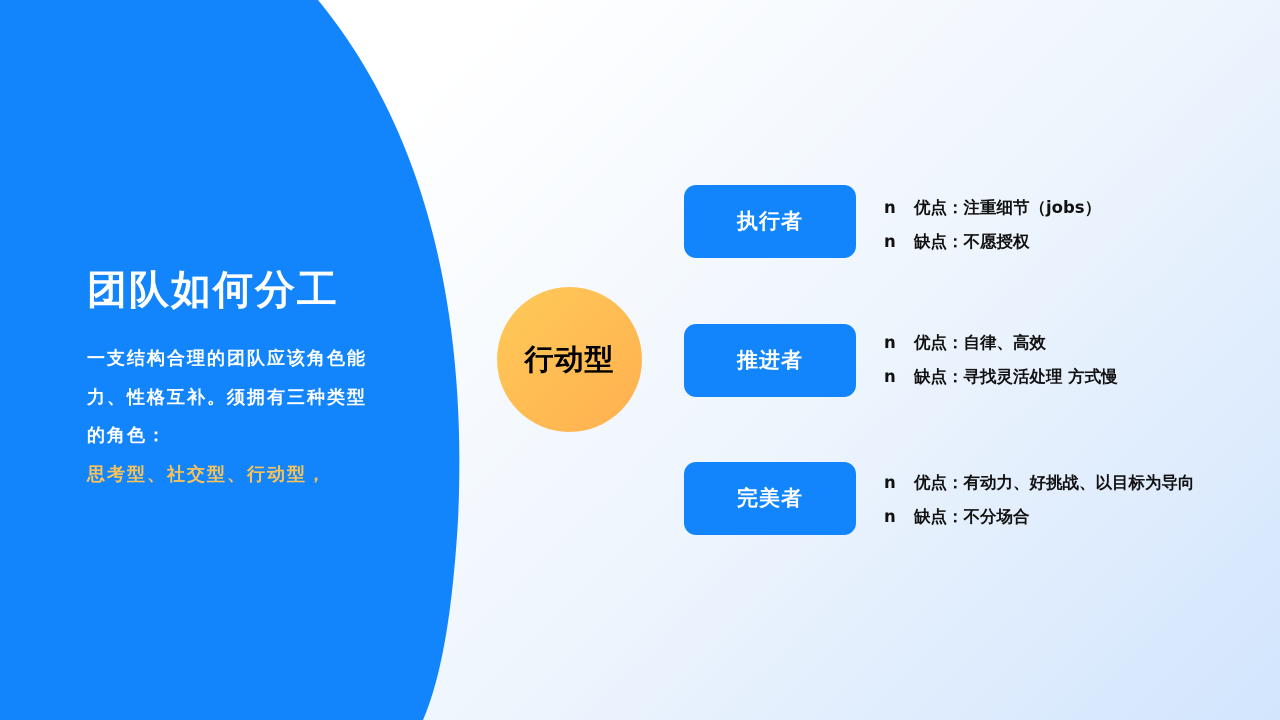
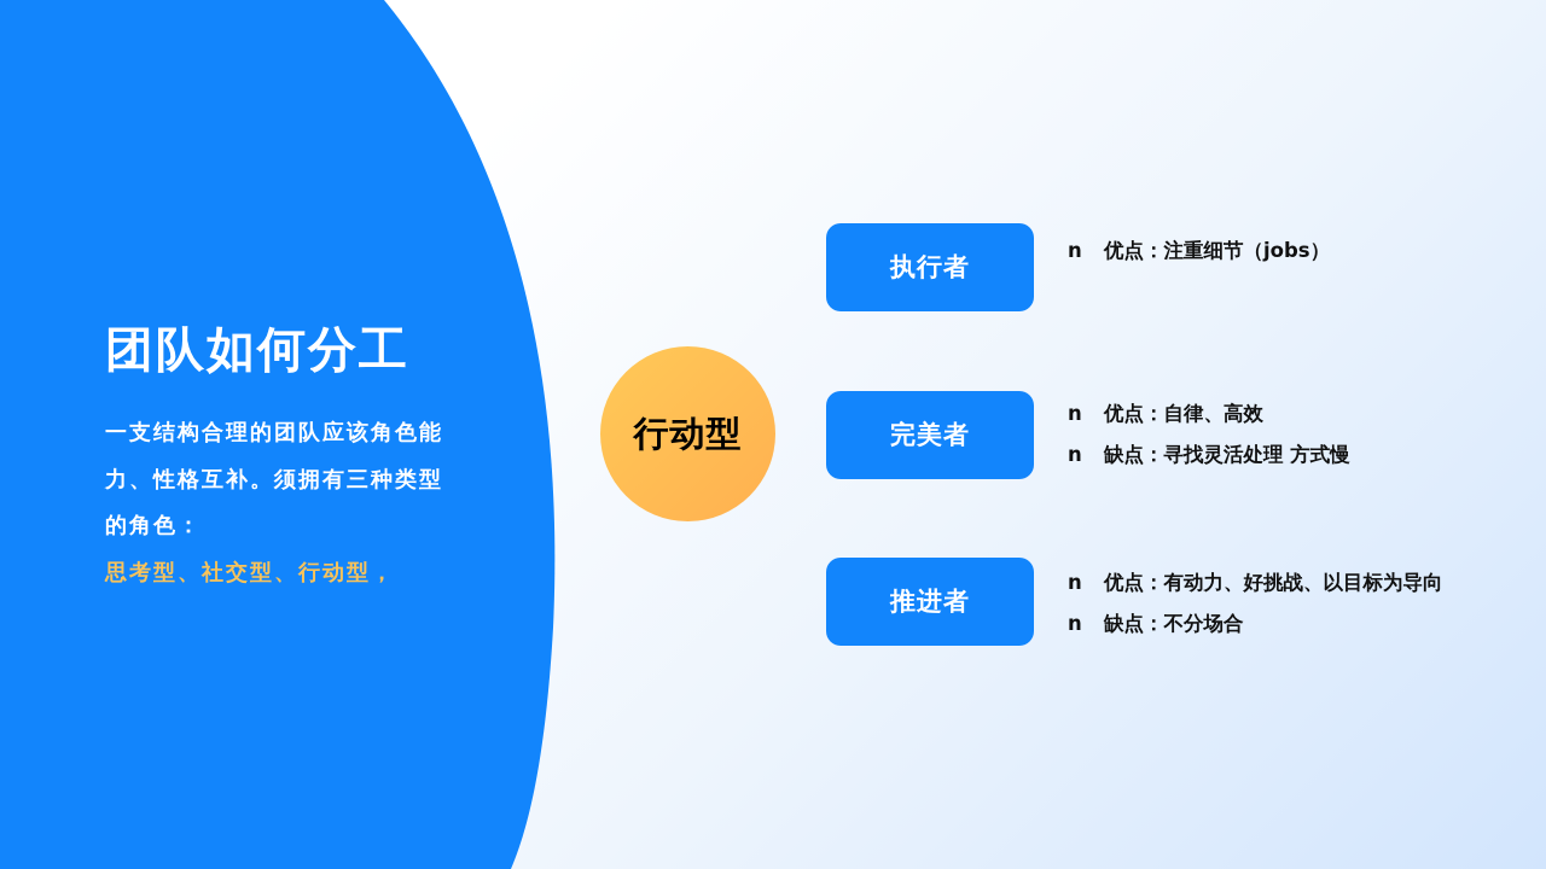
  团队如何分工
  一支结构合理的团队应该角色能
  力、性格互补。须拥有三种类型
  的角色：
  思考型、社交型、行动型，
  行动型
  执行者
  n 优点：注重细节（jobs）
- n 缺点：不愿授权
- 推进者
+ 完美者
  n 优点：自律、高效
  n 缺点：寻找灵活处理 方式慢
- 完美者
+ 推进者
  n 优点：有动力、好挑战、以目标为导向
  n 缺点：不分场合
